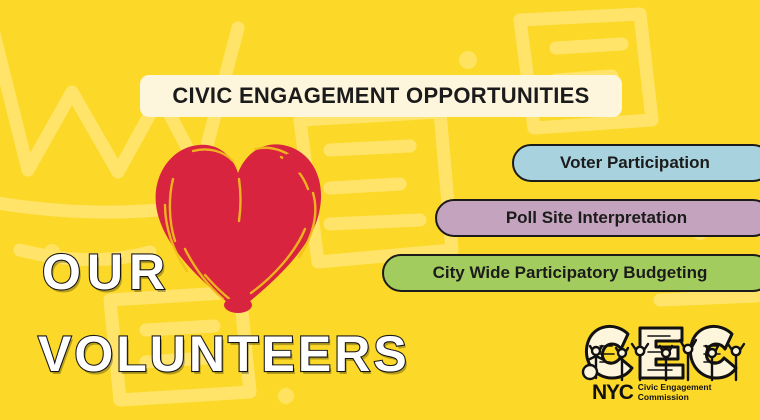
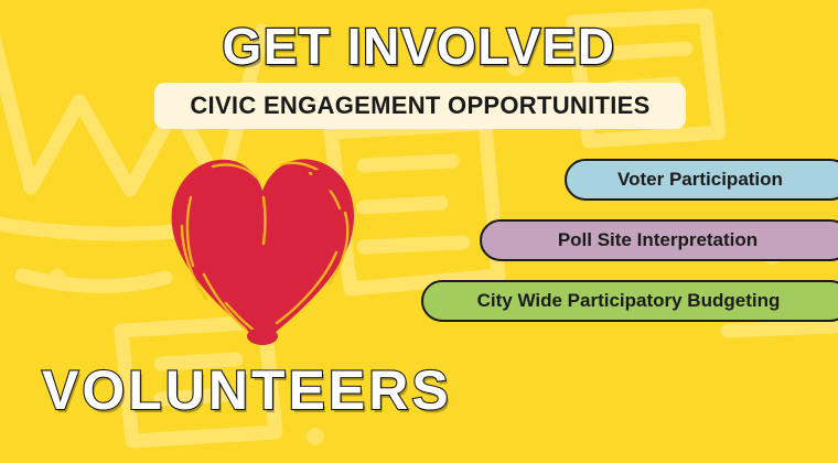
+ GET INVOLVED
  CIVIC ENGAGEMENT OPPORTUNITIES
- OUR
  VOLUNTEERS
  Voter Participation
  Poll Site Interpretation
  City Wide Participatory Budgeting
- NYC
- Civic Engagement
- Commission
